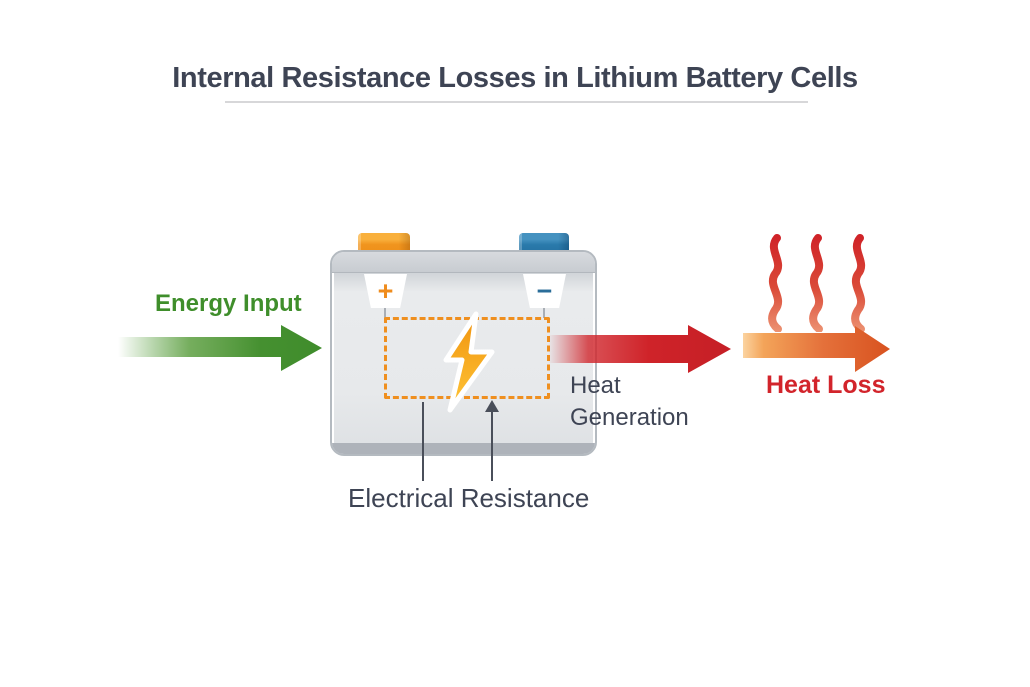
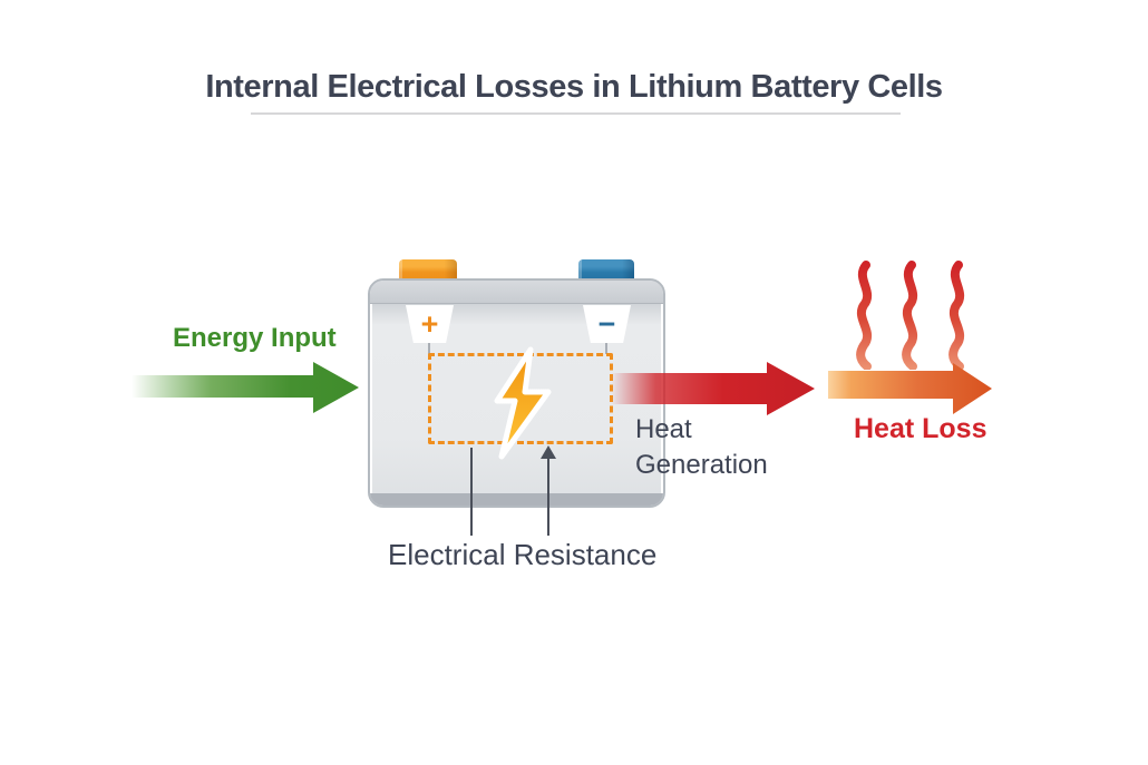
- Internal Resistance Losses in Lithium Battery Cells
+ Internal Electrical Losses in Lithium Battery Cells
  Energy Input
  +
  −
  Heat Generation
  Heat Loss
  Electrical Resistance
